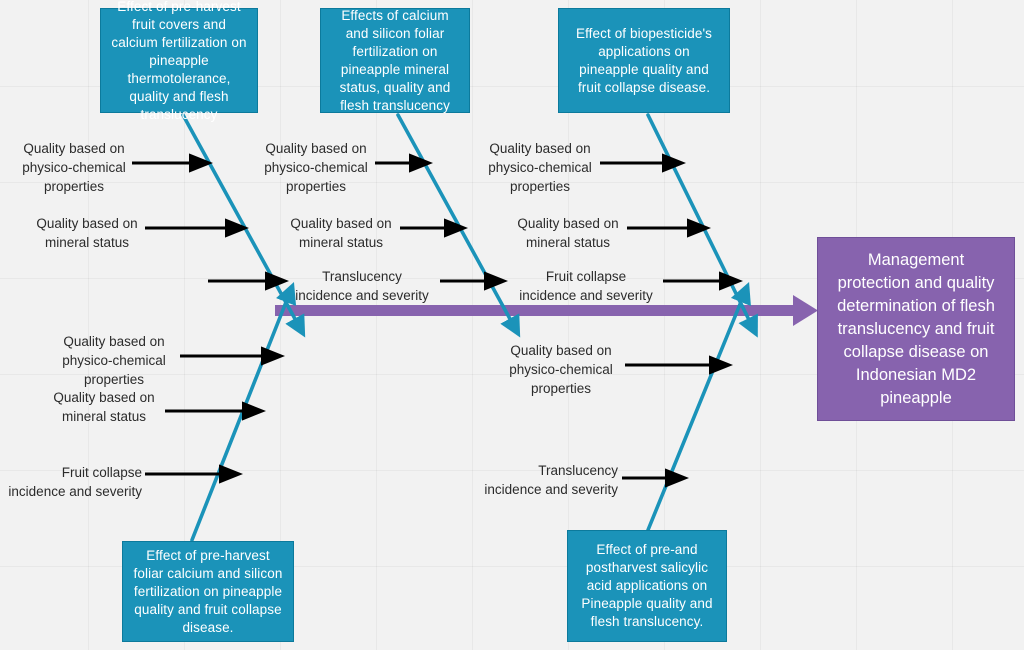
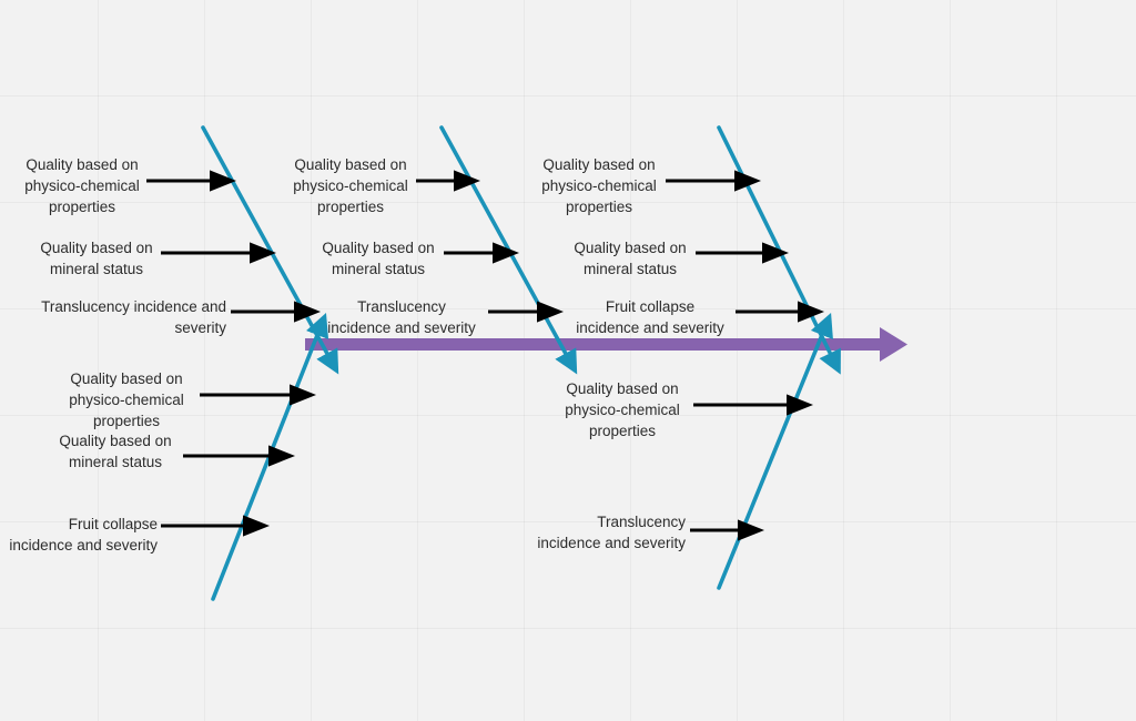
- Effect of pre-harvest fruit covers and calcium fertilization on pineapple thermotolerance, quality and flesh translucency
- Effects of calcium and silicon foliar fertilization on pineapple mineral status, quality and flesh translucency
- Effect of biopesticide's applications on pineapple quality and fruit collapse disease.
- Effect of pre-harvest foliar calcium and silicon fertilization on pineapple quality and fruit collapse disease.
- Effect of pre-and postharvest salicylic acid applications on Pineapple quality and flesh translucency.
- Management protection and quality determination of flesh translucency and fruit collapse disease on Indonesian MD2 pineapple
  Quality based on
  physico-chemical
  properties
  Quality based on
  mineral status
+ Translucency incidence and
+ severity
  Quality based on
  physico-chemical
  properties
  Quality based on
  mineral status
  Translucency
  incidence and severity
  Quality based on
  physico-chemical
  properties
  Quality based on
  mineral status
  Fruit collapse
  incidence and severity
  Quality based on
  physico-chemical
  properties
  Quality based on
  mineral status
  Fruit collapse
  incidence and severity
  Quality based on
  physico-chemical
  properties
  Translucency
  incidence and severity
